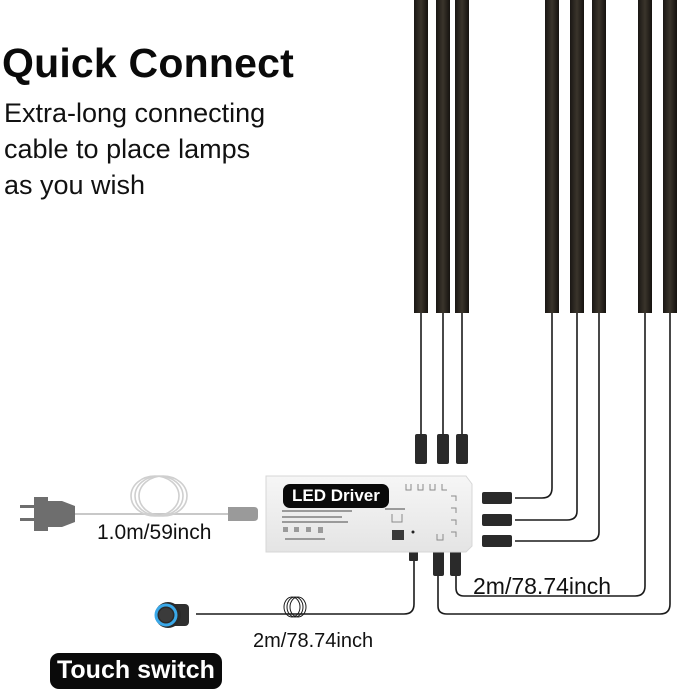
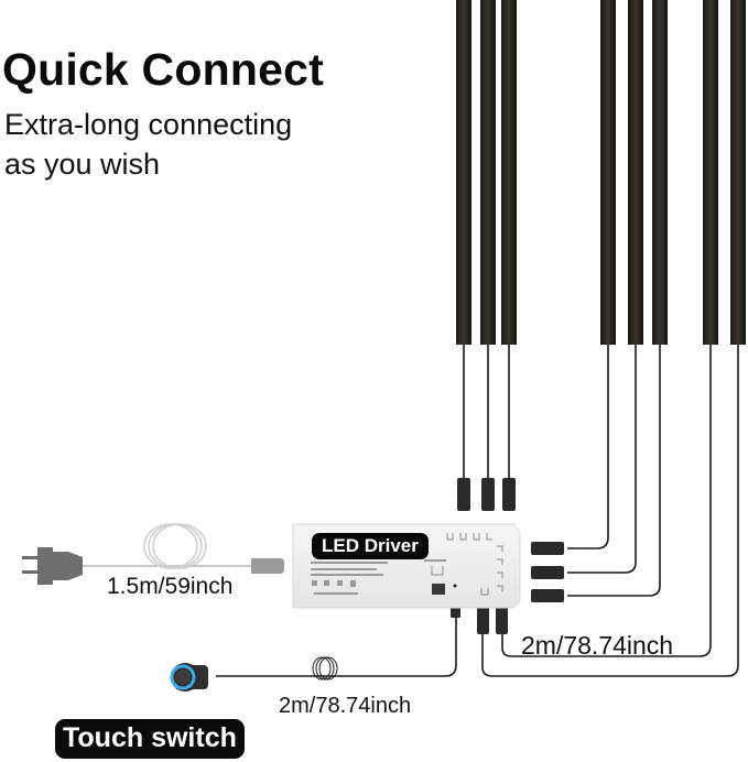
  Quick Connect
  Extra-long connecting
- cable to place lamps
  as you wish
  LED Driver
- 1.0m/59inch
+ 1.5m/59inch
  2m/78.74inch
  2m/78.74inch
  Touch switch
